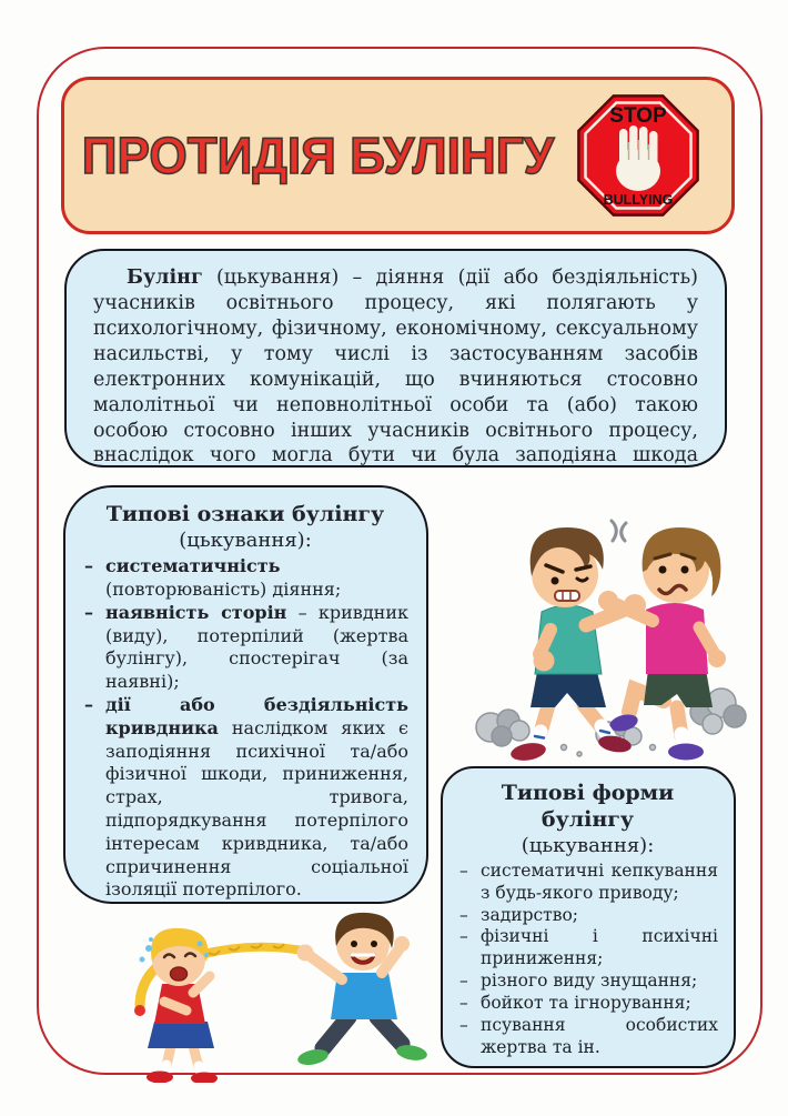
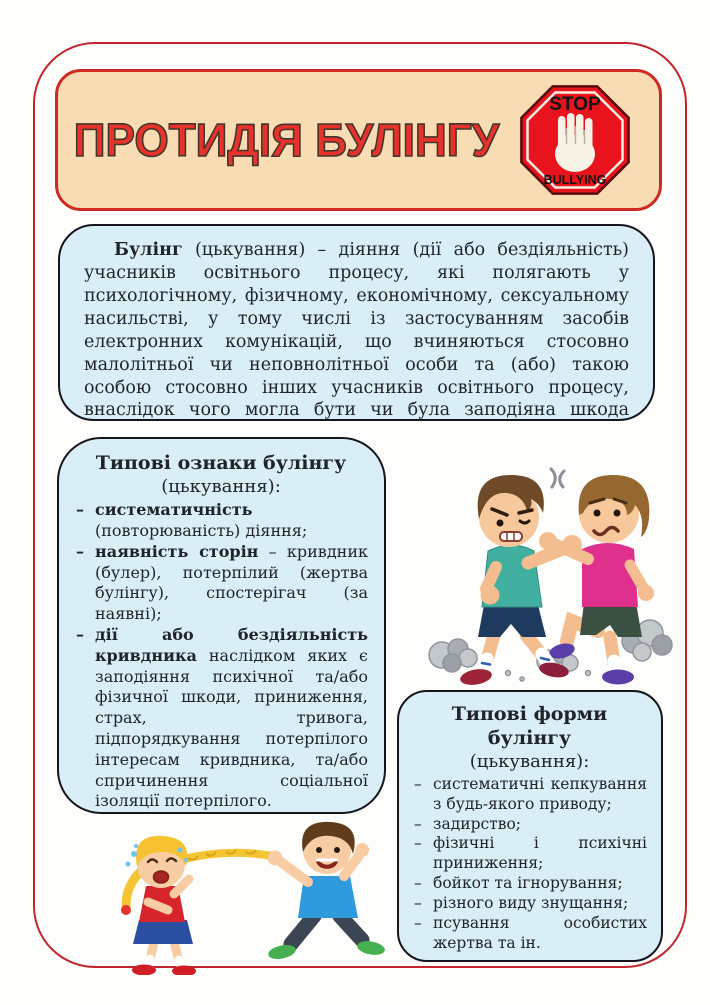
  ПРОТИДІЯ БУЛІНГУ
  STOP
  BULLYING
  Булінг (цькування) – діяння (дії або бездіяльність) учасників освітнього процесу, які полягають у психологічному, фізичному, економічному, сексуальному насильстві, у тому числі із застосуванням засобів електронних комунікацій, що вчиняються стосовно малолітньої чи неповнолітньої особи та (або) такою особою стосовно інших учасників освітнього процесу, внаслідок чого могла бути чи була заподіяна шкода
  Типові ознаки булінгу
  (цькування):
  –
  систематичність (повторюваність) діяння;
  –
- наявність сторін – кривдник (виду), потерпілий (жертва булінгу), спостерігач (за наявні);
+ наявність сторін – кривдник (булер), потерпілий (жертва булінгу), спостерігач (за наявні);
  –
  дії або бездіяльність кривдника наслідком яких є заподіяння психічної та/або фізичної шкоди, приниження, страх, тривога, підпорядкування потерпілого інтересам кривдника, та/або спричинення соціальної ізоляції потерпілого.
  Типові форми булінгу
  (цькування):
  –
  систематичні кепкування з будь-якого приводу;
  –
  задирство;
  –
  фізичні і психічні приниження;
  –
- різного виду знущання;
+ бойкот та ігнорування;
  –
- бойкот та ігнорування;
+ різного виду знущання;
  –
  псування особистих жертва та ін.
